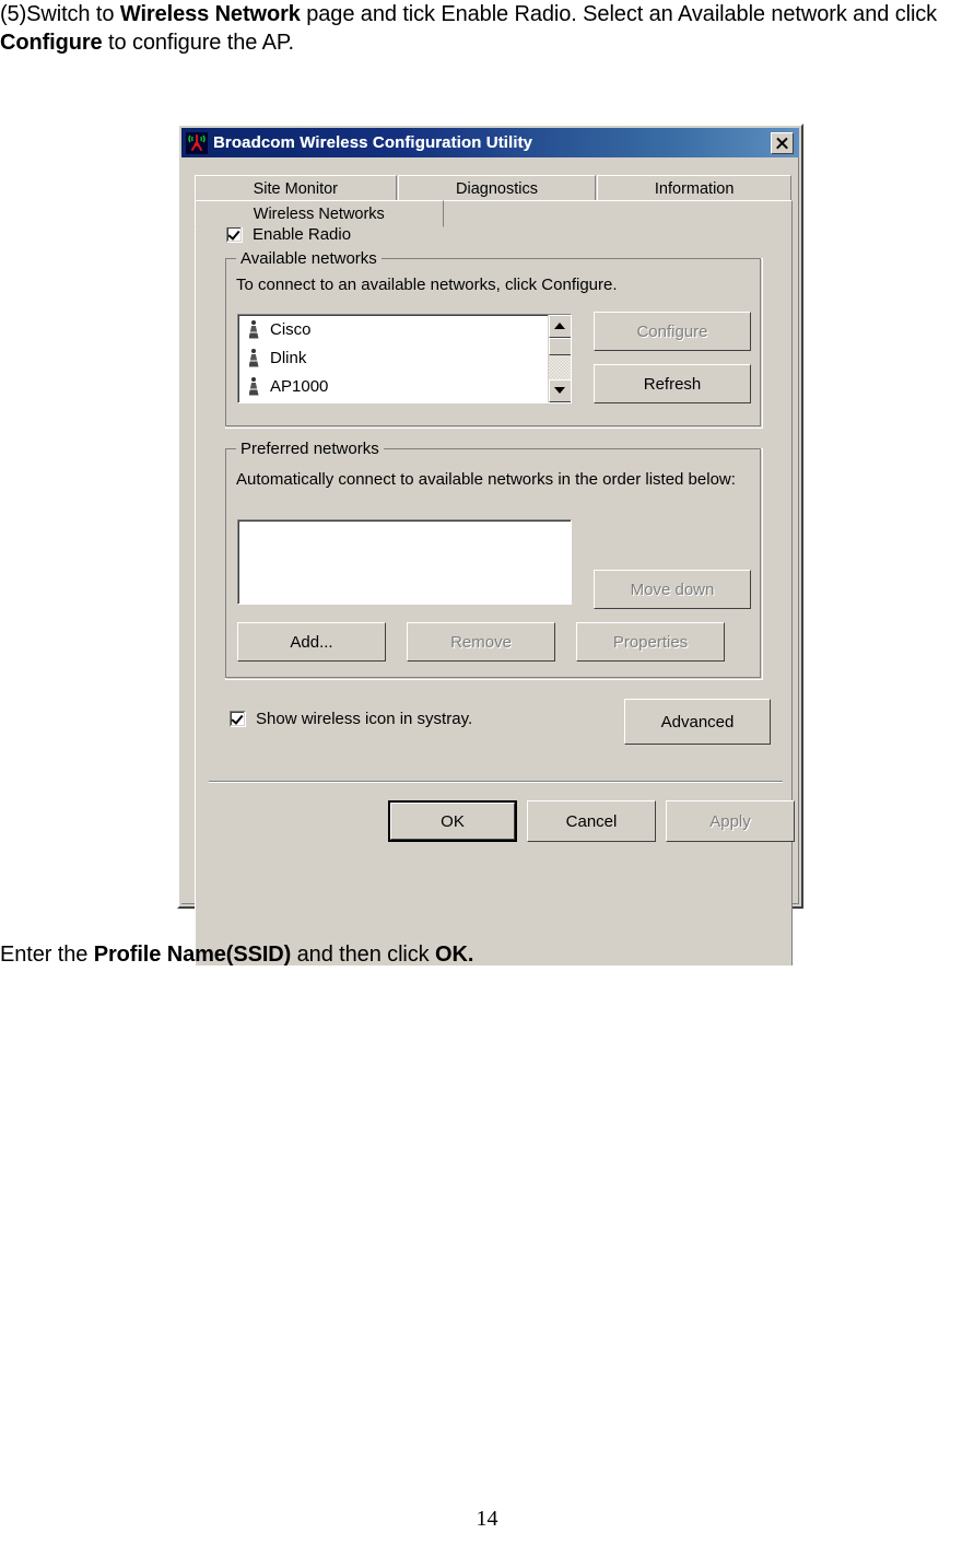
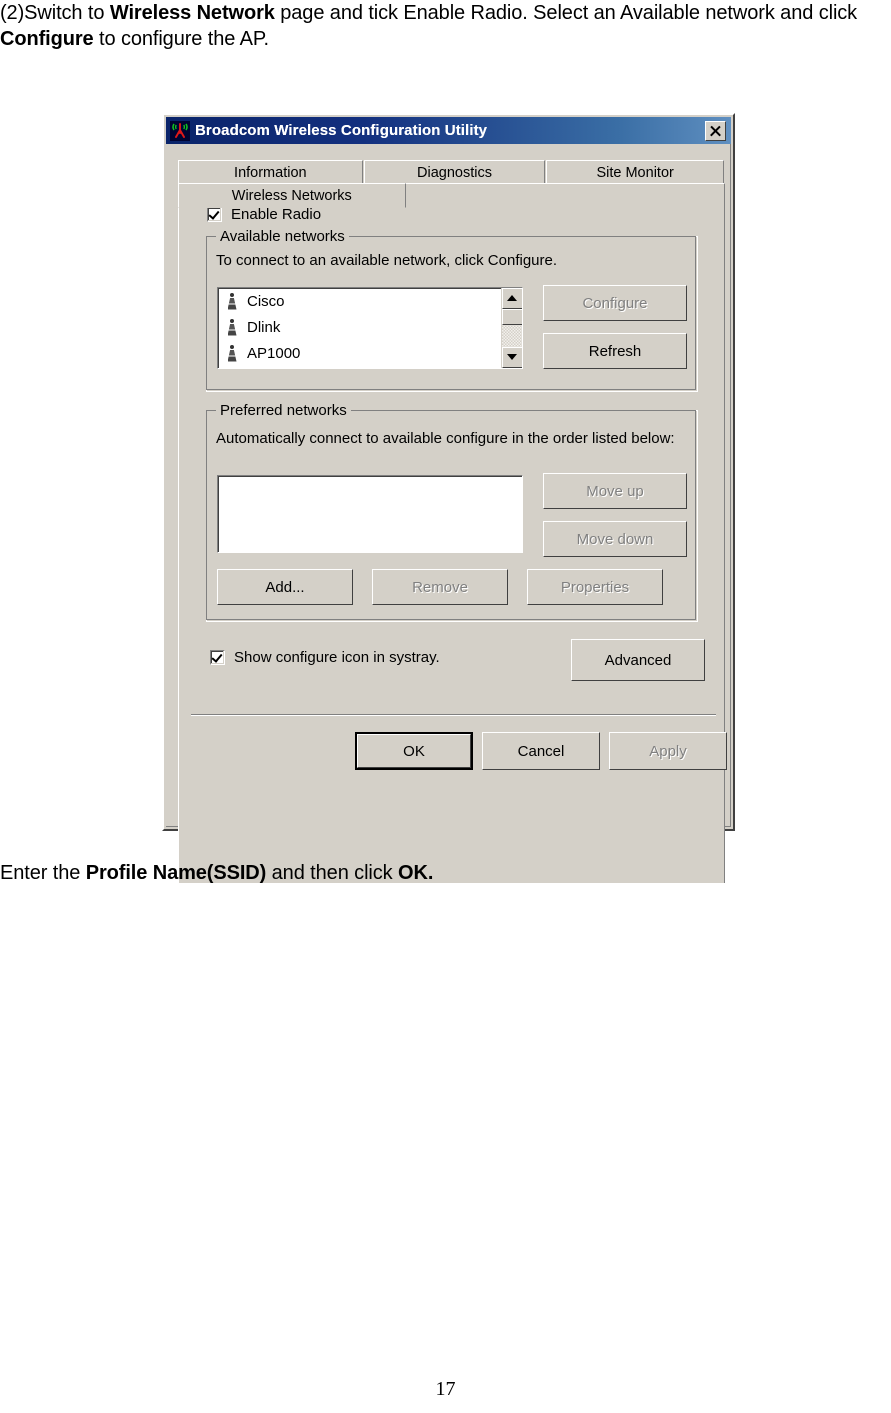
- (5)Switch to Wireless Network page and tick Enable Radio. Select an Available network and click Configure to configure the AP.
+ (2)Switch to Wireless Network page and tick Enable Radio. Select an Available network and click Configure to configure the AP.
  Broadcom Wireless Configuration Utility
- Site Monitor
+ Information
  Diagnostics
- Information
+ Site Monitor
  Wireless Networks
  Enable Radio
  Available networks
- To connect to an available networks, click Configure.
+ To connect to an available network, click Configure.
  Cisco
  Dlink
  AP1000
  Configure
  Refresh
  Preferred networks
- Automatically connect to available networks in the order listed below:
+ Automatically connect to available configure in the order listed below:
+ Move up
  Move down
  Add...
  Remove
  Properties
- Show wireless icon in systray.
+ Show configure icon in systray.
  Advanced
  OK
  Cancel
  Apply
  Enter the Profile Name(SSID) and then click OK.
- 14
+ 17
